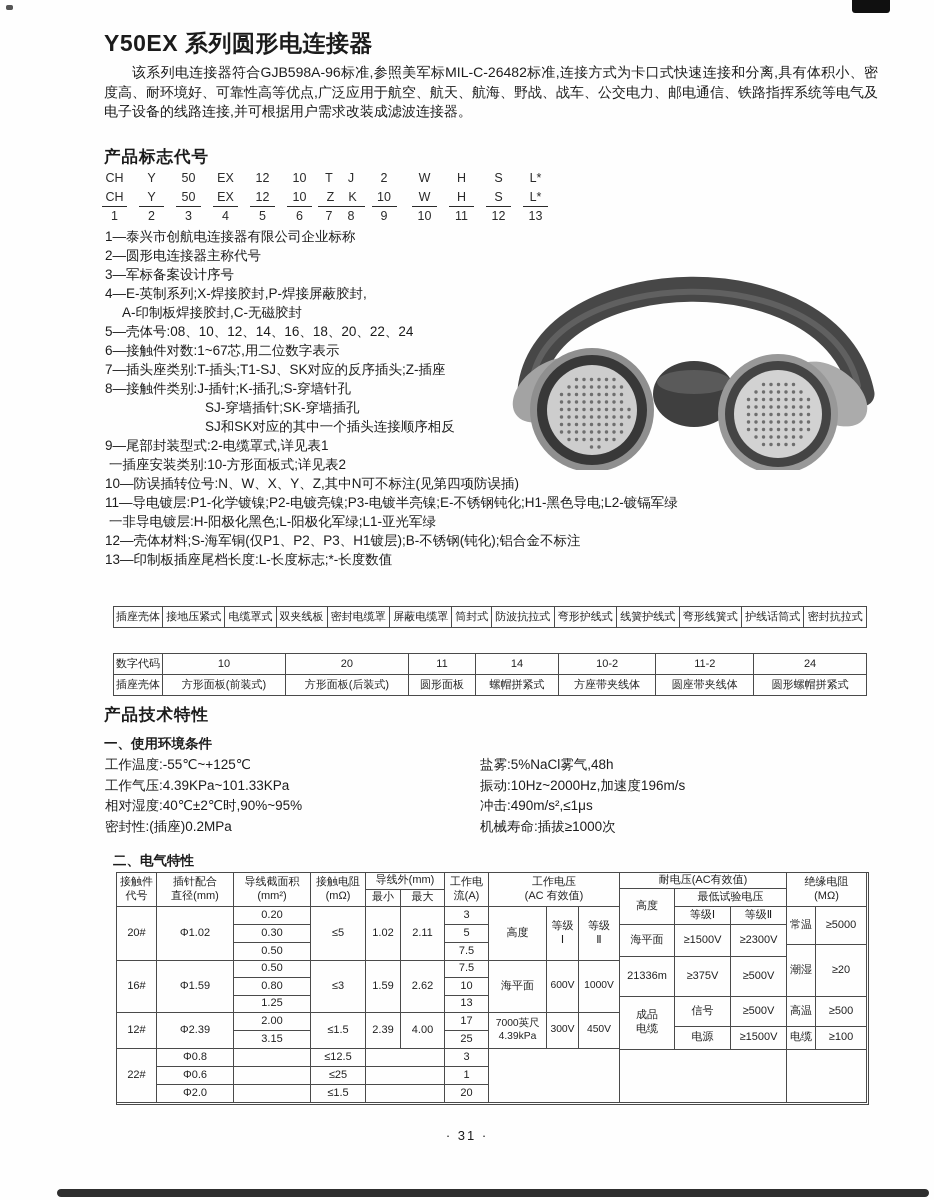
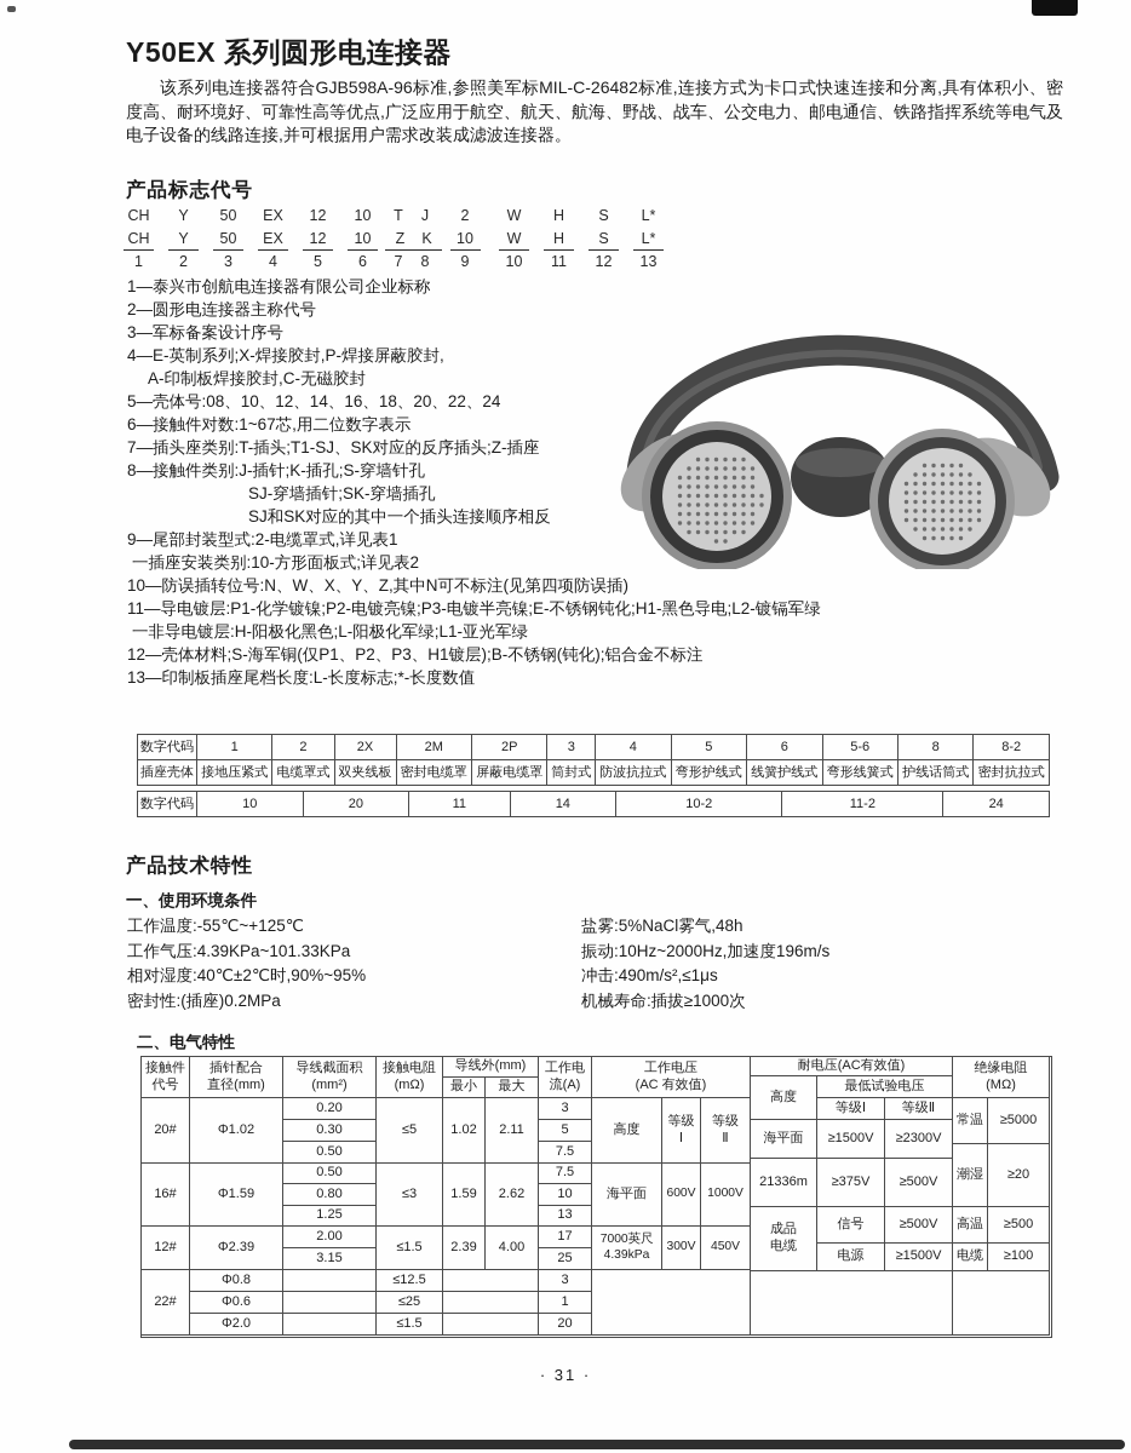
  Y50EX 系列圆形电连接器
  该系列电连接器符合GJB598A-96标准,参照美军标MIL-C-26482标准,连接方式为卡口式快速连接和分离,具有体积小、密度高、耐环境好、可靠性高等优点,广泛应用于航空、航天、航海、野战、战车、公交电力、邮电通信、铁路指挥系统等电气及电子设备的线路连接,并可根据用户需求改装成滤波连接器。
  产品标志代号
  CH
  CH
  1
  Y
  Y
  2
  50
  50
  3
  EX
  EX
  4
  12
  12
  5
  10
  10
  6
  T
  Z
  7
  J
  K
  8
  2
  10
  9
  W
  W
  10
  H
  H
  11
  S
  S
  12
  L*
  L*
  13
  1—泰兴市创航电连接器有限公司企业标称
  2—圆形电连接器主称代号
  3—军标备案设计序号
  4—E-英制系列;X-焊接胶封,P-焊接屏蔽胶封,
  A-印制板焊接胶封,C-无磁胶封
  5—壳体号:08、10、12、14、16、18、20、22、24
  6—接触件对数:1~67芯,用二位数字表示
  7—插头座类别:T-插头;T1-SJ、SK对应的反序插头;Z-插座
  8—接触件类别:J-插针;K-插孔;S-穿墙针孔
  SJ-穿墙插针;SK-穿墙插孔
  SJ和SK对应的其中一个插头连接顺序相反
  9—尾部封装型式:2-电缆罩式,详见表1
  一插座安装类别:10-方形面板式;详见表2
  10—防误插转位号:N、W、X、Y、Z,其中N可不标注(见第四项防误插)
  11—导电镀层:P1-化学镀镍;P2-电镀亮镍;P3-电镀半亮镍;E-不锈钢钝化;H1-黑色导电;L2-镀镉军绿
  一非导电镀层:H-阳极化黑色;L-阳极化军绿;L1-亚光军绿
  12—壳体材料;S-海军铜(仅P1、P2、P3、H1镀层);B-不锈钢(钝化);铝合金不标注
  13—印制板插座尾档长度:L-长度标志;*-长度数值
+ 数字代码	1	2	2X	2M	2P	3	4	5	6	5-6	8	8-2
  插座壳体	接地压紧式	电缆罩式	双夹线板	密封电缆罩	屏蔽电缆罩	筒封式	防波抗拉式	弯形护线式	线簧护线式	弯形线簧式	护线话筒式	密封抗拉式
  数字代码	10	20	11	14	10-2	11-2	24
- 插座壳体	方形面板(前装式)	方形面板(后装式)	圆形面板	螺帽拼紧式	方座带夹线体	圆座带夹线体	圆形螺帽拼紧式
  产品技术特性
  一、使用环境条件
  工作温度:-55℃~+125℃
  工作气压:4.39KPa~101.33KPa
  相对湿度:40℃±2℃时,90%~95%
  密封性:(插座)0.2MPa
  盐雾:5%NaCl雾气,48h
  振动:10Hz~2000Hz,加速度196m/s
  冲击:490m/s²,≤1μs
  机械寿命:插拔≥1000次
  二、电气特性
  接触件
  代号
  插针配合
  直径(mm)
  导线截面积
  (mm²)
  接触电阻
  (mΩ)
  导线外(mm)
  最小
  最大
  工作电
  流(A)
  工作电压
  (AC 有效值)
  耐电压(AC有效值)
  高度
  最低试验电压
  等级Ⅰ
  等级Ⅱ
  绝缘电阻
  (MΩ)
  20#
  Φ1.02
  0.20
  0.30
  0.50
  ≤5
  1.02
  2.11
  3
  5
  7.5
  高度
  等级
  Ⅰ
  等级
  Ⅱ
  16#
  Φ1.59
  0.50
  0.80
  1.25
  ≤3
  1.59
  2.62
  7.5
  10
  13
  海平面
  600V
  1000V
  12#
  Φ2.39
  2.00
  3.15
  ≤1.5
  2.39
  4.00
  17
  25
  7000英尺
  4.39kPa
  300V
  450V
  22#
  Φ0.8
  Φ0.6
  Φ2.0
  ≤12.5
  ≤25
  ≤1.5
  3
  1
  20
  海平面
  ≥1500V
  ≥2300V
  21336m
  ≥375V
  ≥500V
  成品
  电缆
  信号
  ≥500V
  电源
  ≥1500V
  常温
  ≥5000
  潮湿
  ≥20
  高温
  ≥500
  电缆
  ≥100
  · 31 ·
